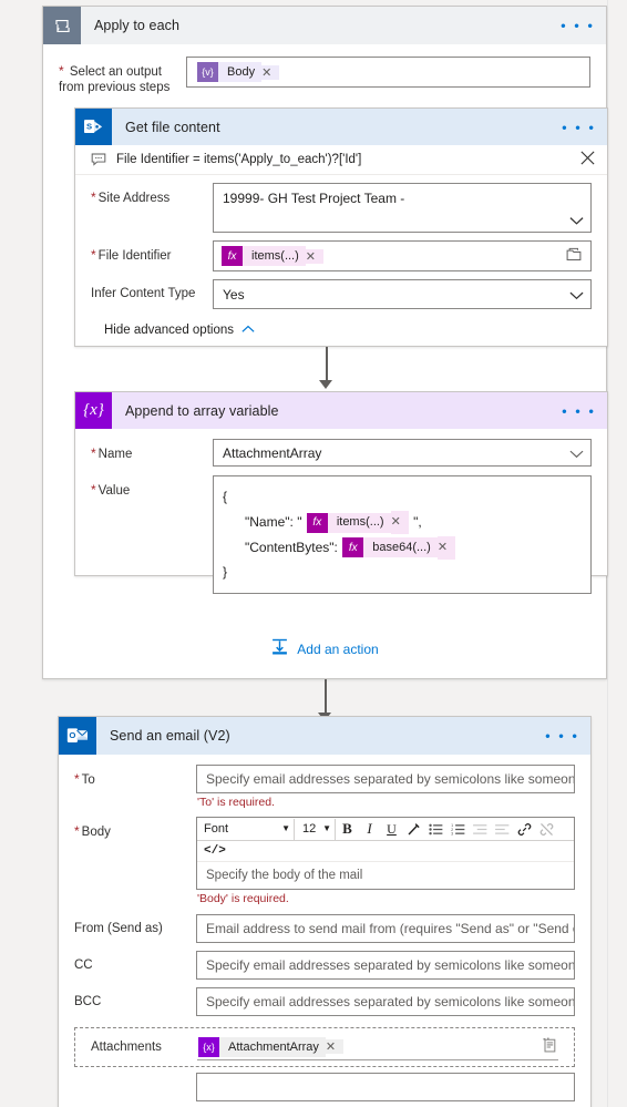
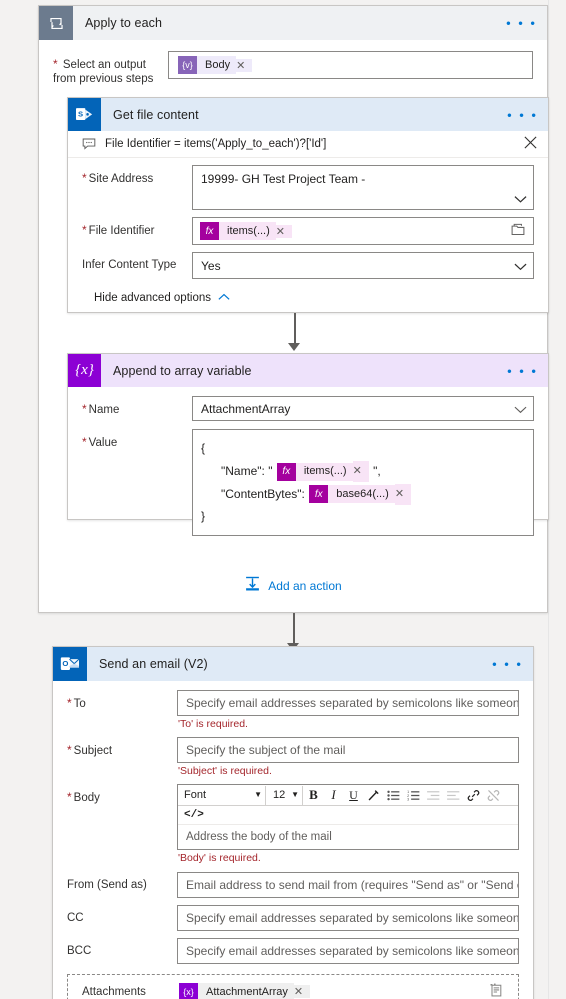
  Apply to each
  • • •
  Select an output
  from previous steps
  {v}
  Body
  ✕
  S
  Get file content
  • • •
  File Identifier = items('Apply_to_each')?['Id']
  Site Address
  19999- GH Test Project Team -
  File Identifier
  fx
  items(...)
  ✕
  Infer Content Type
  Yes
  Hide advanced options
  {x}
  Append to array variable
  • • •
  Name
  AttachmentArray
  Value
  {
  "Name": "
  fx
  items(...)
  ✕
  ",
  "ContentBytes":
  fx
  base64(...)
  ✕
  }
  Add an action
  O
  Send an email (V2)
  • • •
  To
  Specify email addresses separated by semicolons like someon
  'To' is required.
+ Subject
+ Specify the subject of the mail
+ 'Subject' is required.
  Body
  Font
  ▼
  12
  ▼
  B
  I
  U
  </>
- Specify the body of the mail
+ Address the body of the mail
  'Body' is required.
  From (Send as)
  CC
  Specify email addresses separated by semicolons like someon
  BCC
  Specify email addresses separated by semicolons like someon
  Attachments
  {x}
  AttachmentArray
  ✕
